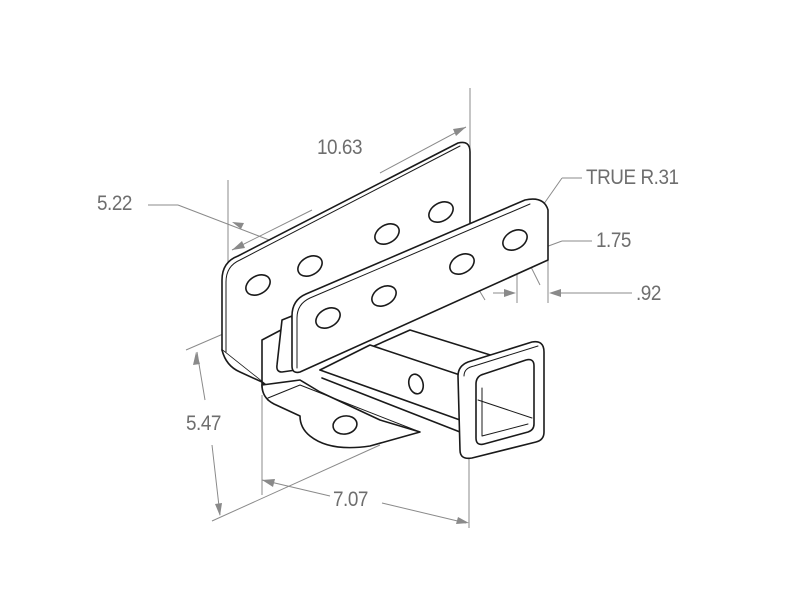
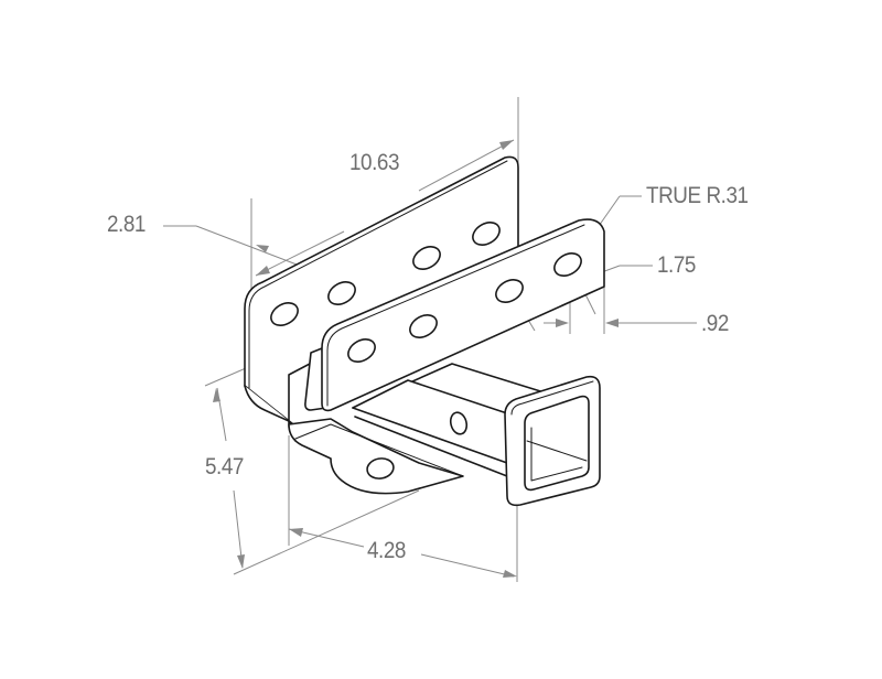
  10.63
- 5.22
+ 2.81
  TRUE R.31
  1.75
  .92
  5.47
- 7.07
+ 4.28
